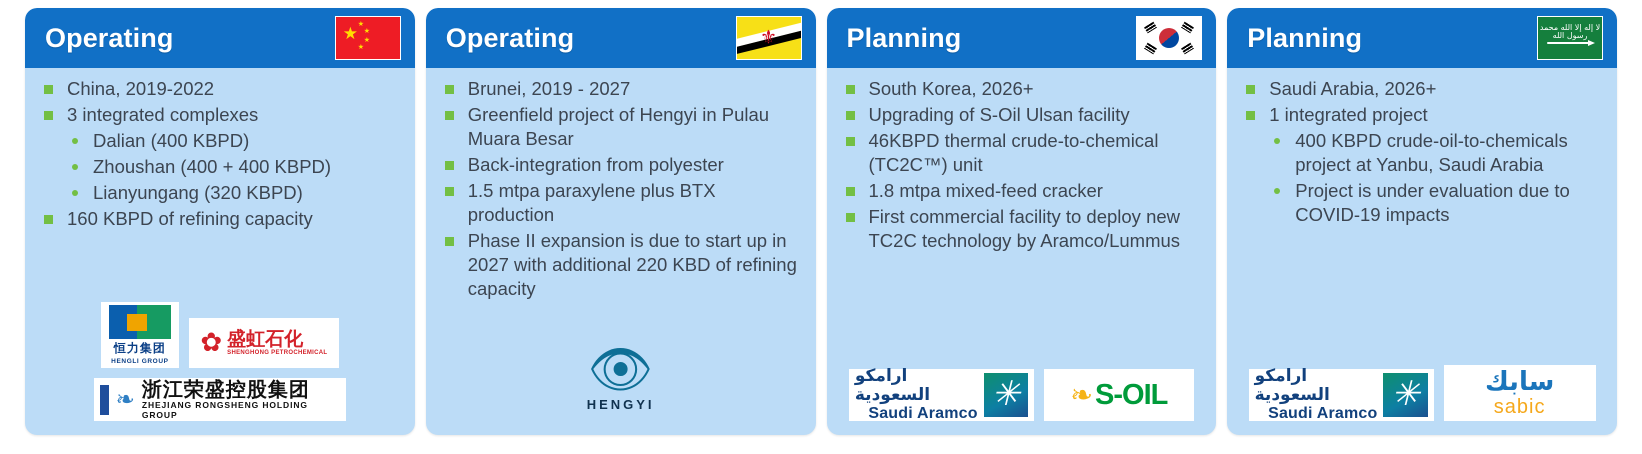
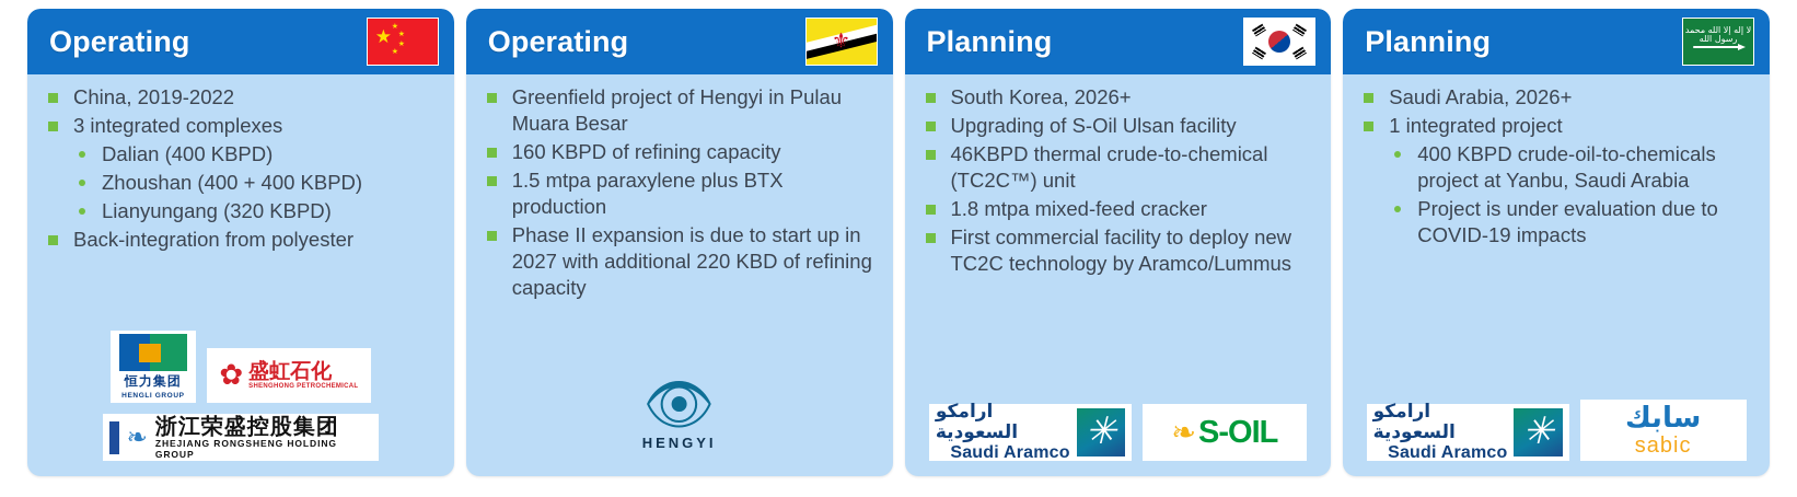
  Operating
  ★
  China, 2019-2022
  3 integrated complexes
  Dalian (400 KBPD)
  Zhoushan (400 + 400 KBPD)
  Lianyungang (320 KBPD)
- 160 KBPD of refining capacity
+ Back-integration from polyester
  恒力集团
  ✿
  盛虹石化
  ❧
  浙江荣盛控股集团
  ZHEJIANG RONGSHENG HOLDING GROUP
  Operating
  ⚜
- Brunei, 2019 - 2027
  Greenfield project of Hengyi in Pulau Muara Besar
- Back-integration from polyester
+ 160 KBPD of refining capacity
  1.5 mtpa paraxylene plus BTX production
  Phase II expansion is due to start up in 2027 with additional 220 KBD of refining capacity
  👁
  HENGYI
  Planning
  South Korea, 2026+
  Upgrading of S-Oil Ulsan facility
  46KBPD thermal crude-to-chemical (TC2C™) unit
  1.8 mtpa mixed-feed cracker
  First commercial facility to deploy new TC2C technology by Aramco/Lummus
  ارامكو السعودية
  Saudi Aramco
  ❧
  S-OIL
  Planning
  لا إله إلا الله محمد رسول الله
  Saudi Arabia, 2026+
  1 integrated project
  400 KBPD crude-oil-to-chemicals project at Yanbu, Saudi Arabia
  Project is under evaluation due to COVID-19 impacts
  ارامكو السعودية
  Saudi Aramco
  سابك
  sabic
